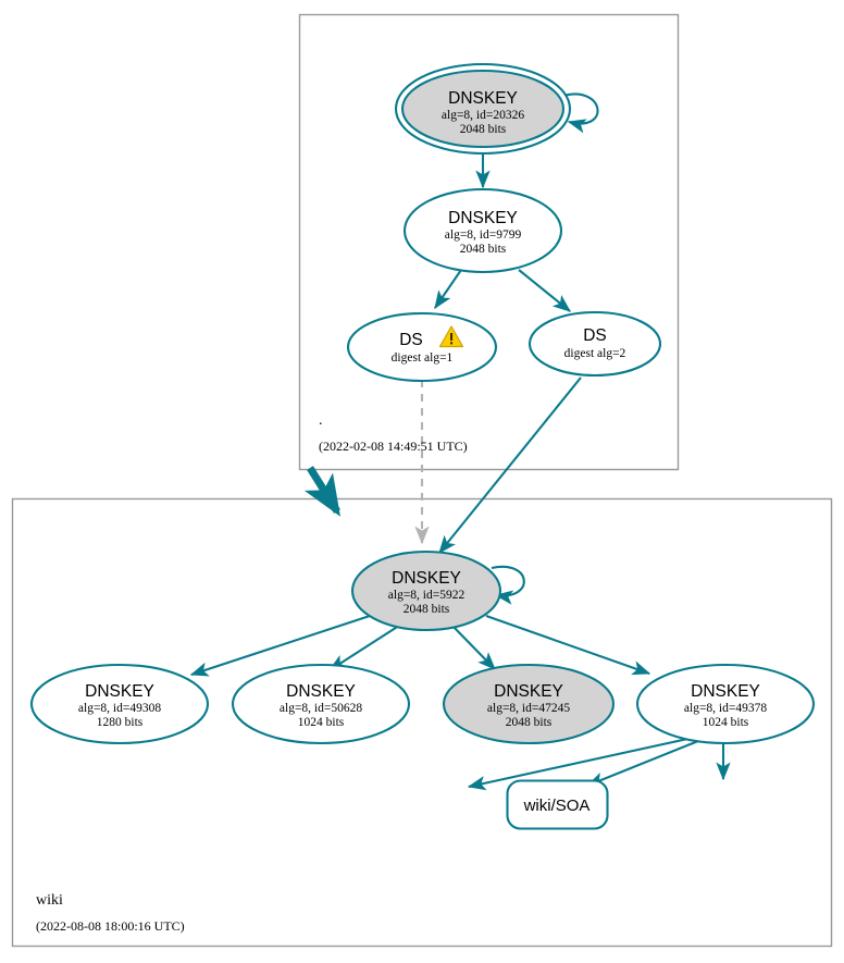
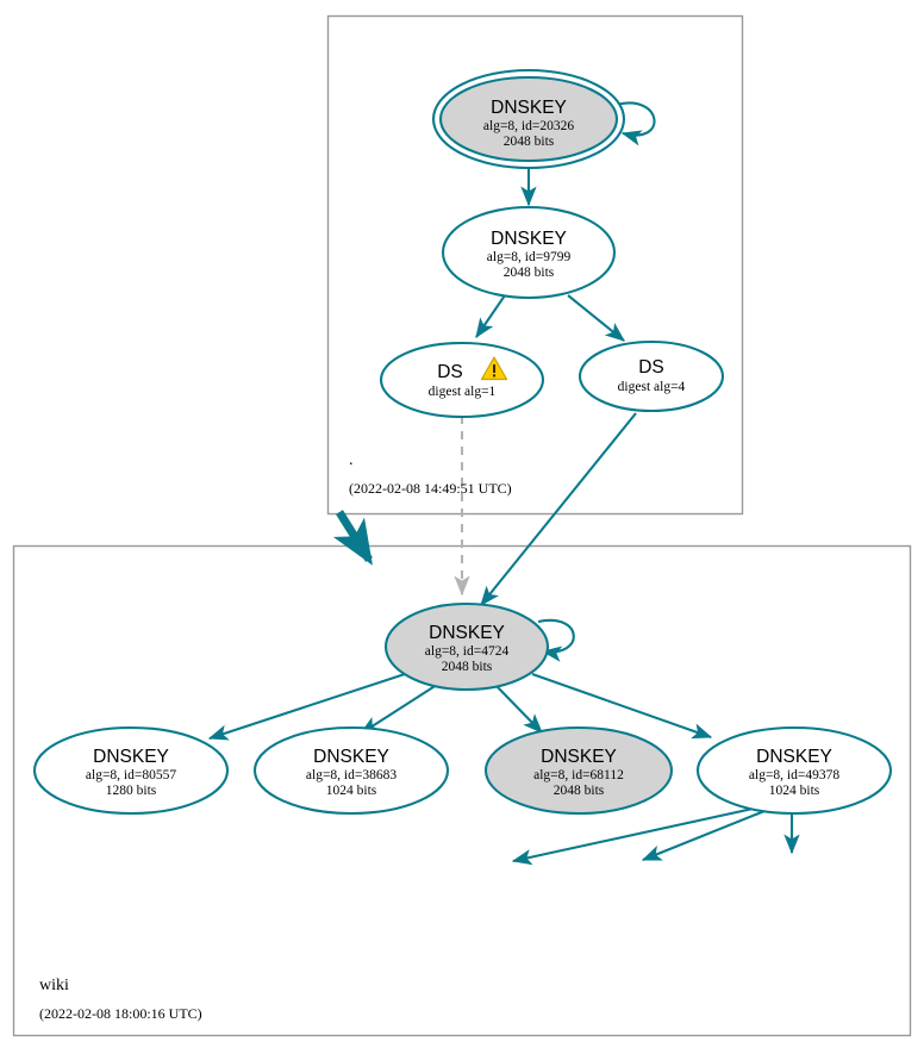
  DNSKEY
  alg=8, id=20326
  2048 bits
  DNSKEY
  alg=8, id=9799
  2048 bits
  DS
  digest alg=1
  DS
- digest alg=2
+ digest alg=4
  .
  (2022-02-08 14:49:51 UTC)
  DNSKEY
- alg=8, id=5922
+ alg=8, id=4724
  2048 bits
  DNSKEY
- alg=8, id=49308
+ alg=8, id=80557
  1280 bits
  DNSKEY
- alg=8, id=50628
+ alg=8, id=38683
  1024 bits
  DNSKEY
- alg=8, id=47245
+ alg=8, id=68112
  2048 bits
  DNSKEY
  alg=8, id=49378
  1024 bits
- wiki/SOA
  wiki
- (2022-08-08 18:00:16 UTC)
+ (2022-02-08 18:00:16 UTC)
